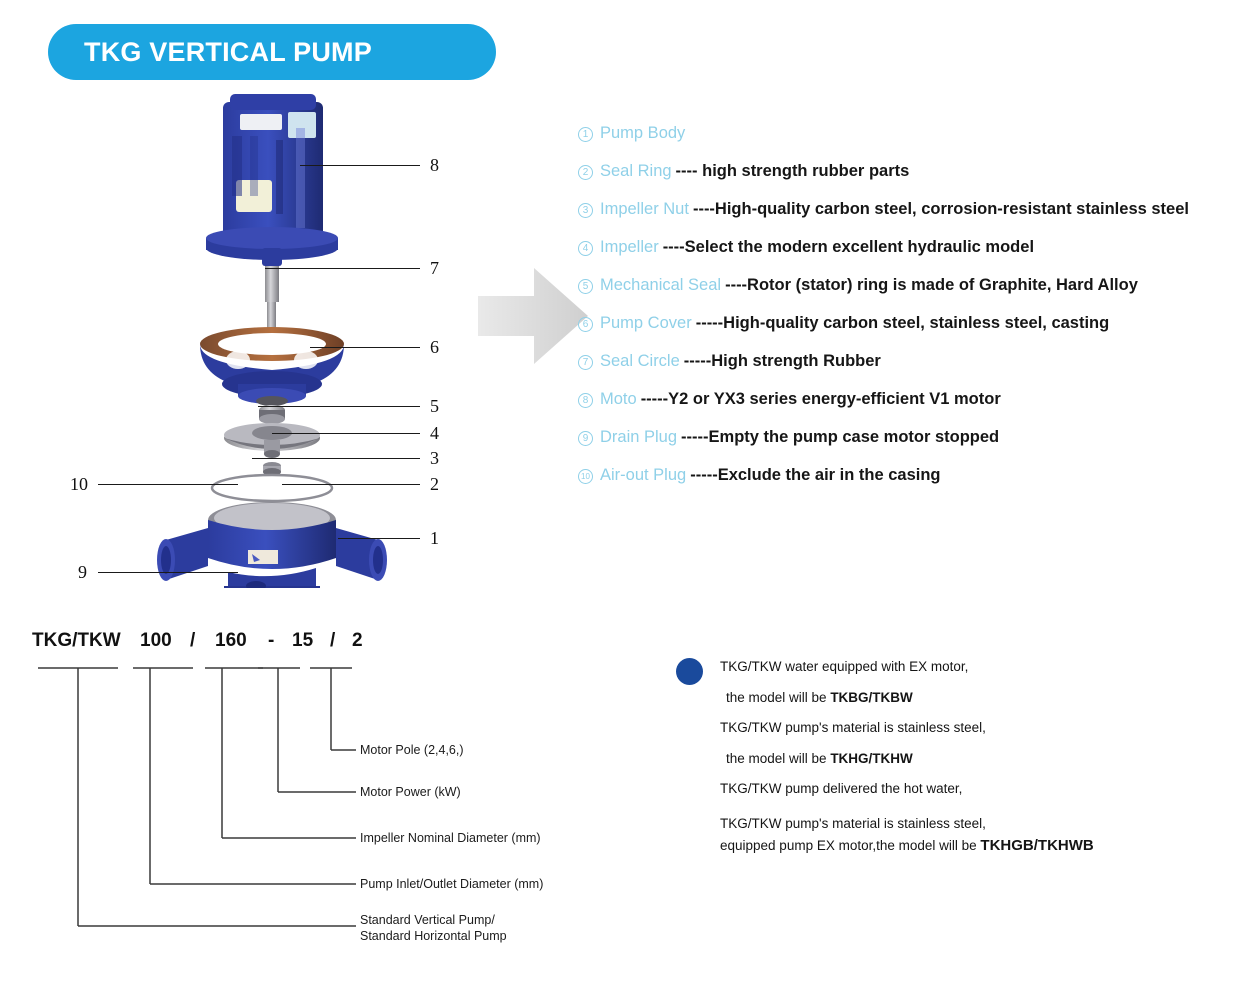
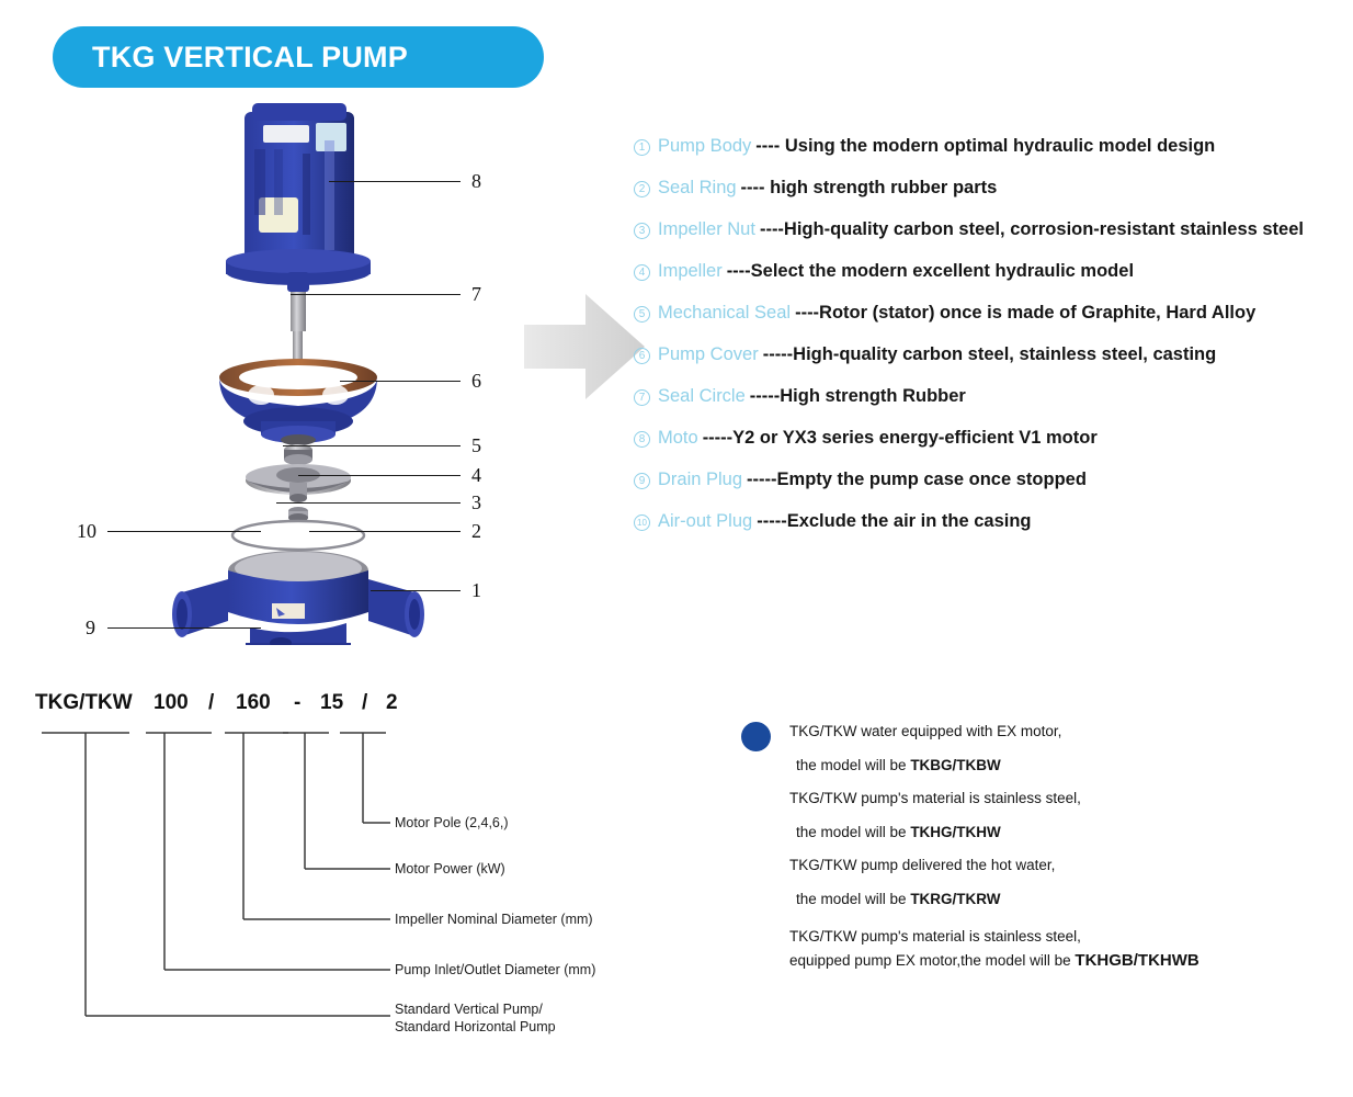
  TKG VERTICAL PUMP
  8
  7
  6
  5
  4
  3
  2
  1
  10
  9
  1
  Pump Body
+ ---- Using the modern optimal hydraulic model design
  2
  Seal Ring
  ---- high strength rubber parts
  3
  Impeller Nut
  ----High-quality carbon steel, corrosion-resistant stainless steel
  4
  Impeller
  ----Select the modern excellent hydraulic model
  5
  Mechanical Seal
- ----Rotor (stator) ring is made of Graphite, Hard Alloy
+ ----Rotor (stator) once is made of Graphite, Hard Alloy
  6
  Pump Cover
  -----High-quality carbon steel, stainless steel, casting
  7
  Seal Circle
  -----High strength Rubber
  8
  Moto
  -----Y2 or YX3 series energy-efficient V1 motor
  9
  Drain Plug
- -----Empty the pump case motor stopped
+ -----Empty the pump case once stopped
  10
  Air-out Plug
  -----Exclude the air in the casing
  TKG/TKW
  100
  /
  160
  -
  15
  /
  2
  Motor Pole (2,4,6,)
  Motor Power (kW)
  Impeller Nominal Diameter (mm)
  Pump Inlet/Outlet Diameter (mm)
  Standard Vertical Pump/
  Standard Horizontal Pump
  TKG/TKW water equipped with EX motor,
  the model will be TKBG/TKBW
  TKG/TKW pump's material is stainless steel,
  the model will be TKHG/TKHW
  TKG/TKW pump delivered the hot water,
+ the model will be TKRG/TKRW
  TKG/TKW pump's material is stainless steel,
  equipped pump EX motor,the model will be TKHGB/TKHWB
